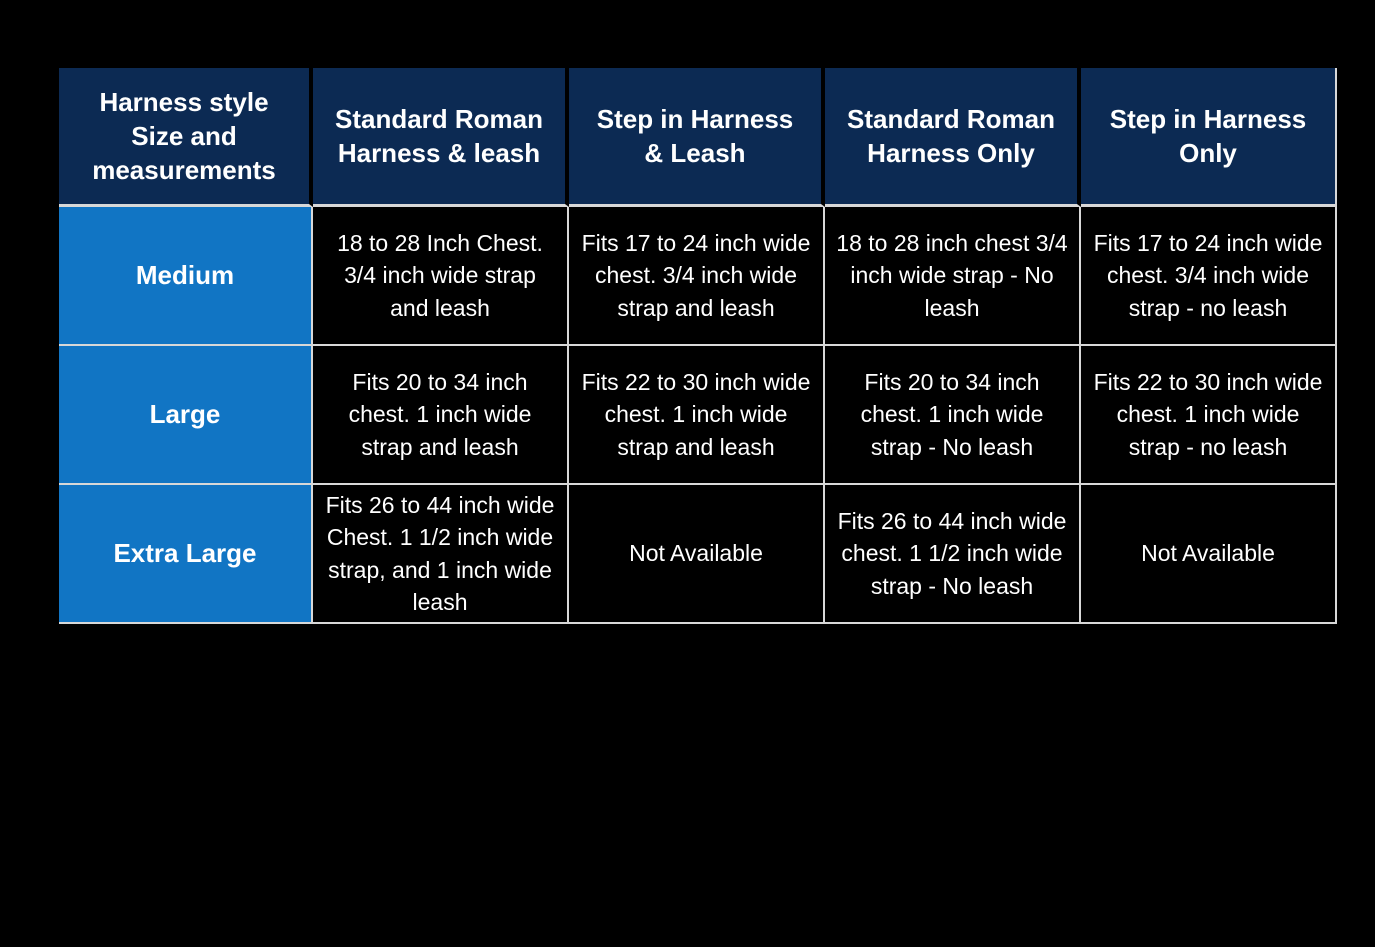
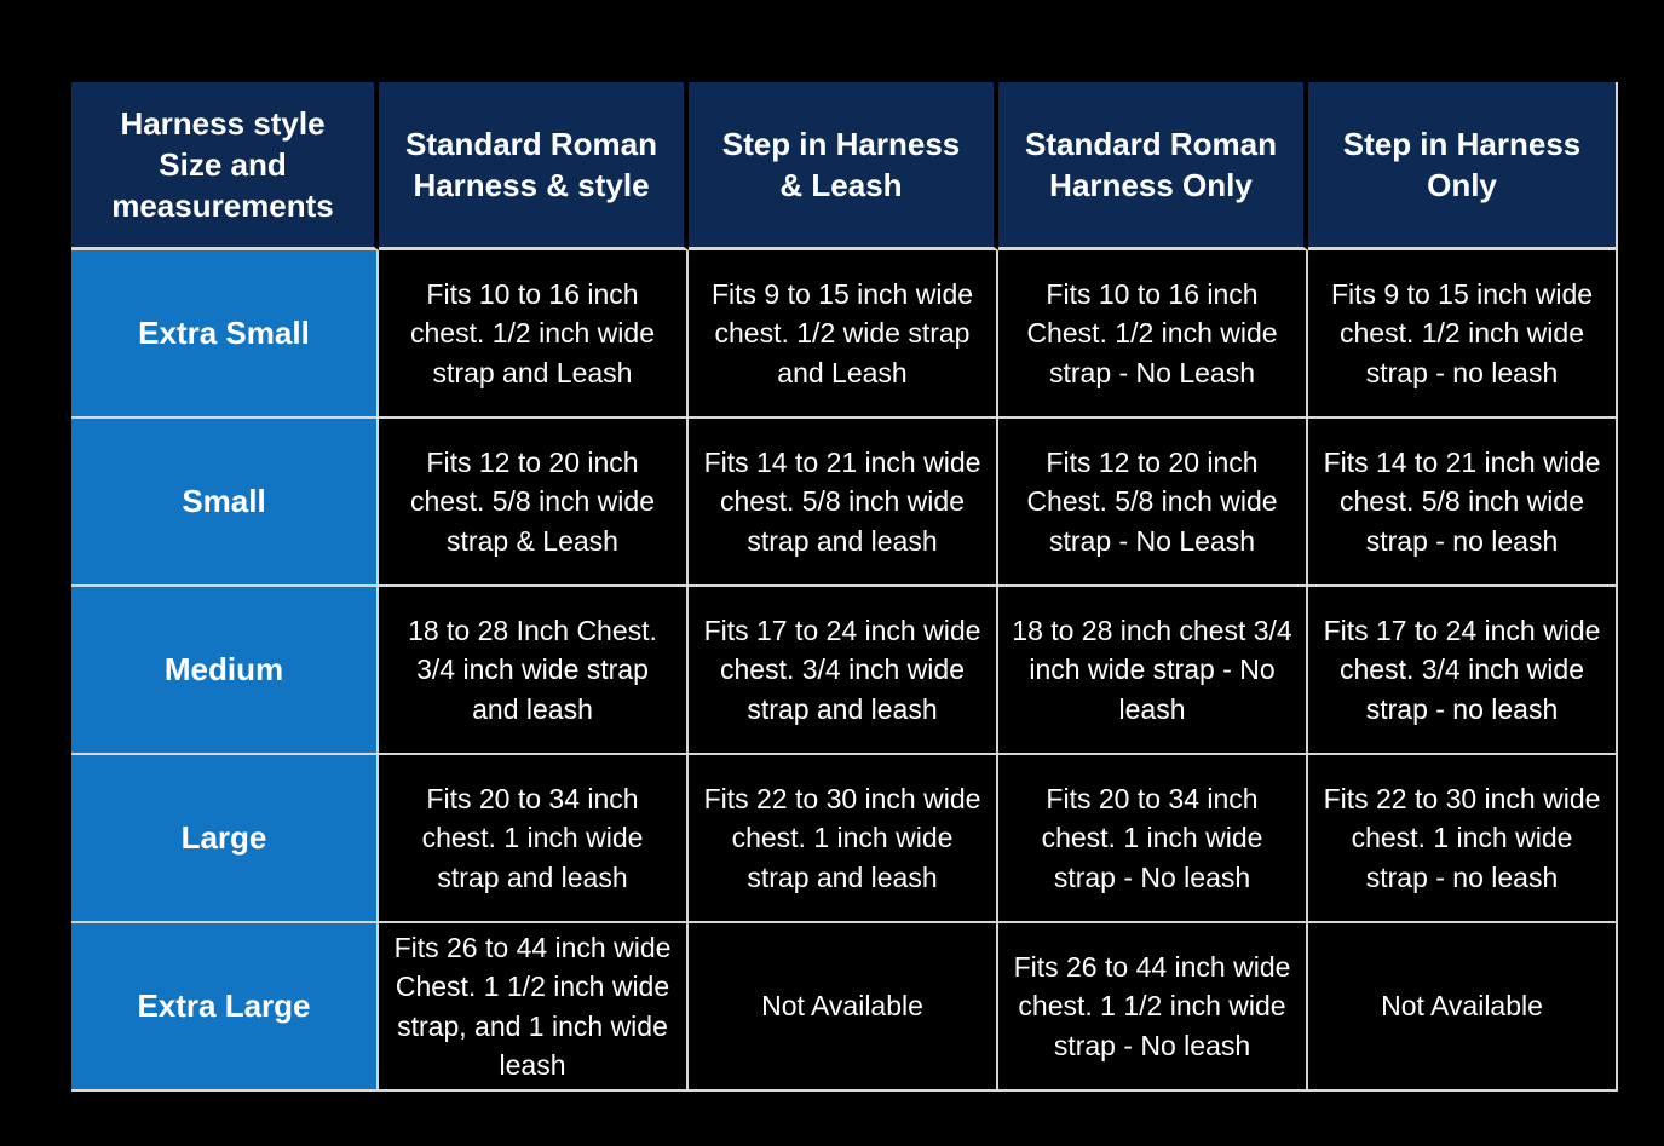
- Harness style Size and measurements	Standard Roman Harness & leash	Step in Harness & Leash	Standard Roman Harness Only	Step in Harness Only
+ Harness style Size and measurements	Standard Roman Harness & style	Step in Harness & Leash	Standard Roman Harness Only	Step in Harness Only
+ Extra Small	Fits 10 to 16 inch chest. 1/2 inch wide strap and Leash	Fits 9 to 15 inch wide chest. 1/2 wide strap and Leash	Fits 10 to 16 inch Chest. 1/2 inch wide strap - No Leash	Fits 9 to 15 inch wide chest. 1/2 inch wide strap - no leash
+ Small	Fits 12 to 20 inch chest. 5/8 inch wide strap & Leash	Fits 14 to 21 inch wide chest. 5/8 inch wide strap and leash	Fits 12 to 20 inch Chest. 5/8 inch wide strap - No Leash	Fits 14 to 21 inch wide chest. 5/8 inch wide strap - no leash
  Medium	18 to 28 Inch Chest. 3/4 inch wide strap and leash	Fits 17 to 24 inch wide chest. 3/4 inch wide strap and leash	18 to 28 inch chest 3/4 inch wide strap - No leash	Fits 17 to 24 inch wide chest. 3/4 inch wide strap - no leash
  Large	Fits 20 to 34 inch chest. 1 inch wide strap and leash	Fits 22 to 30 inch wide chest. 1 inch wide strap and leash	Fits 20 to 34 inch chest. 1 inch wide strap - No leash	Fits 22 to 30 inch wide chest. 1 inch wide strap - no leash
  Extra Large	Fits 26 to 44 inch wide Chest. 1 1/2 inch wide strap, and 1 inch wide leash	Not Available	Fits 26 to 44 inch wide chest. 1 1/2 inch wide strap - No leash	Not Available
